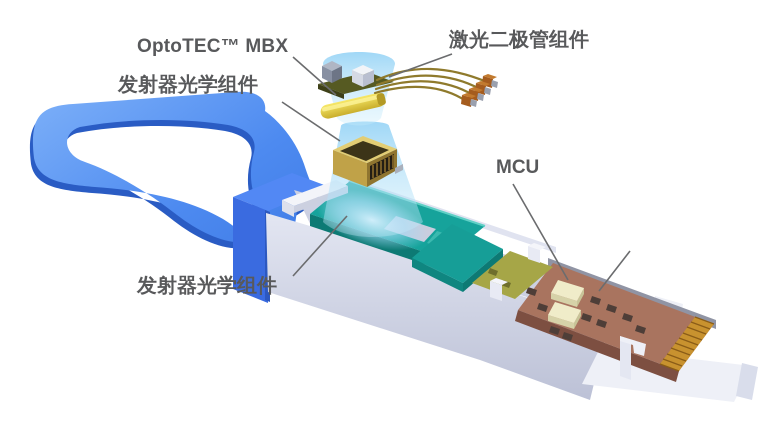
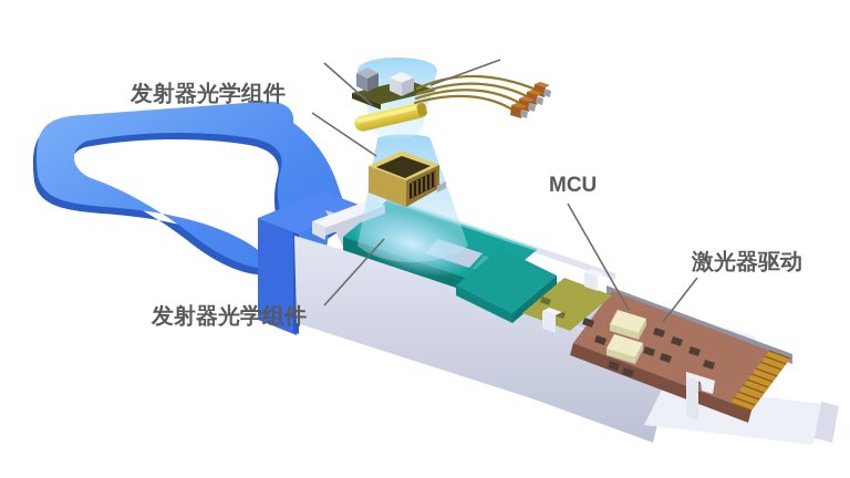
- OptoTEC™ MBX
  发射器光学组件
- 激光二极管组件
  MCU
+ 激光器驱动
  发射器光学组件
